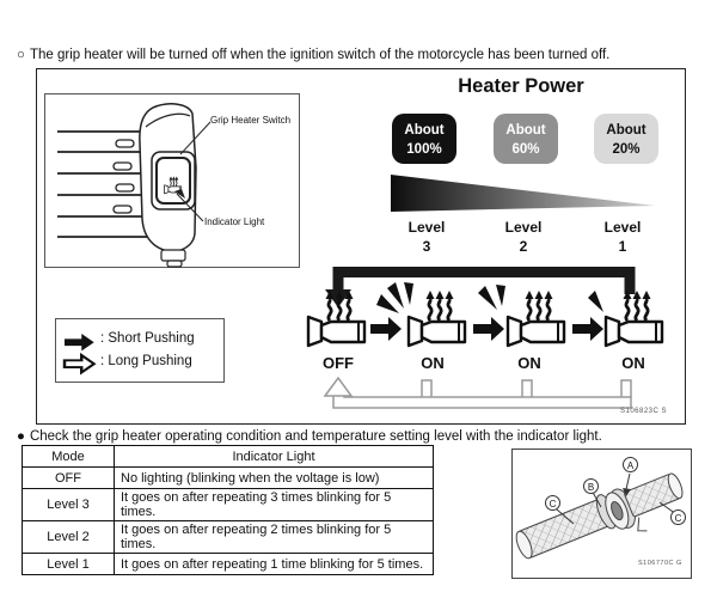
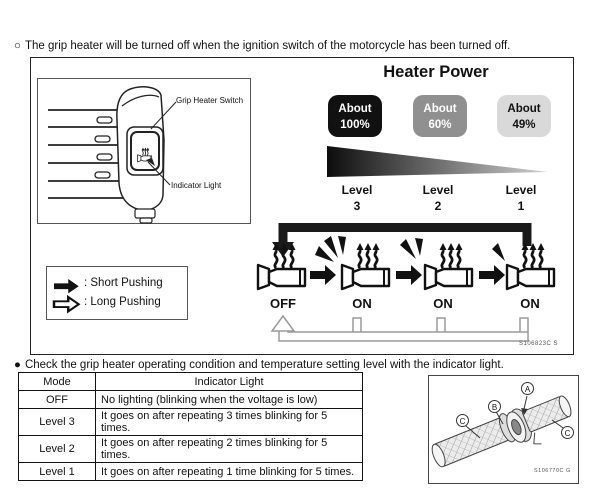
  ○ The grip heater will be turned off when the ignition switch of the motorcycle has been turned off.
  Grip Heater Switch
  Indicator Light
  : Short Pushing
  : Long Pushing
  Heater Power
  About
  100%
  About
  60%
  About
- 20%
+ 49%
  Level
  3
  Level
  2
  Level
  1
  OFF
  ON
  ON
  ON
  ● Check the grip heater operating condition and temperature setting level with the indicator light.
  Mode	Indicator Light
  OFF	No lighting (blinking when the voltage is low)
  Level 3	It goes on after repeating 3 times blinking for 5 times.
  Level 2	It goes on after repeating 2 times blinking for 5 times.
  Level 1	It goes on after repeating 1 time blinking for 5 times.
  A
  B
  C
  C
